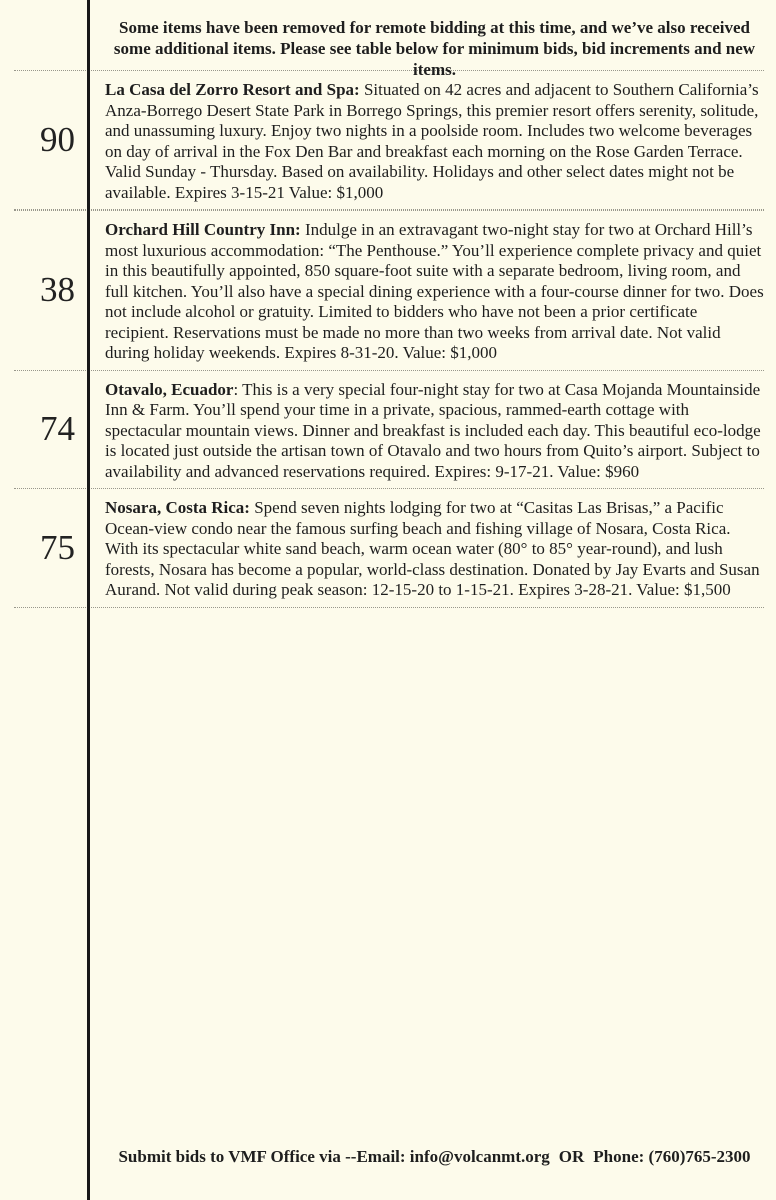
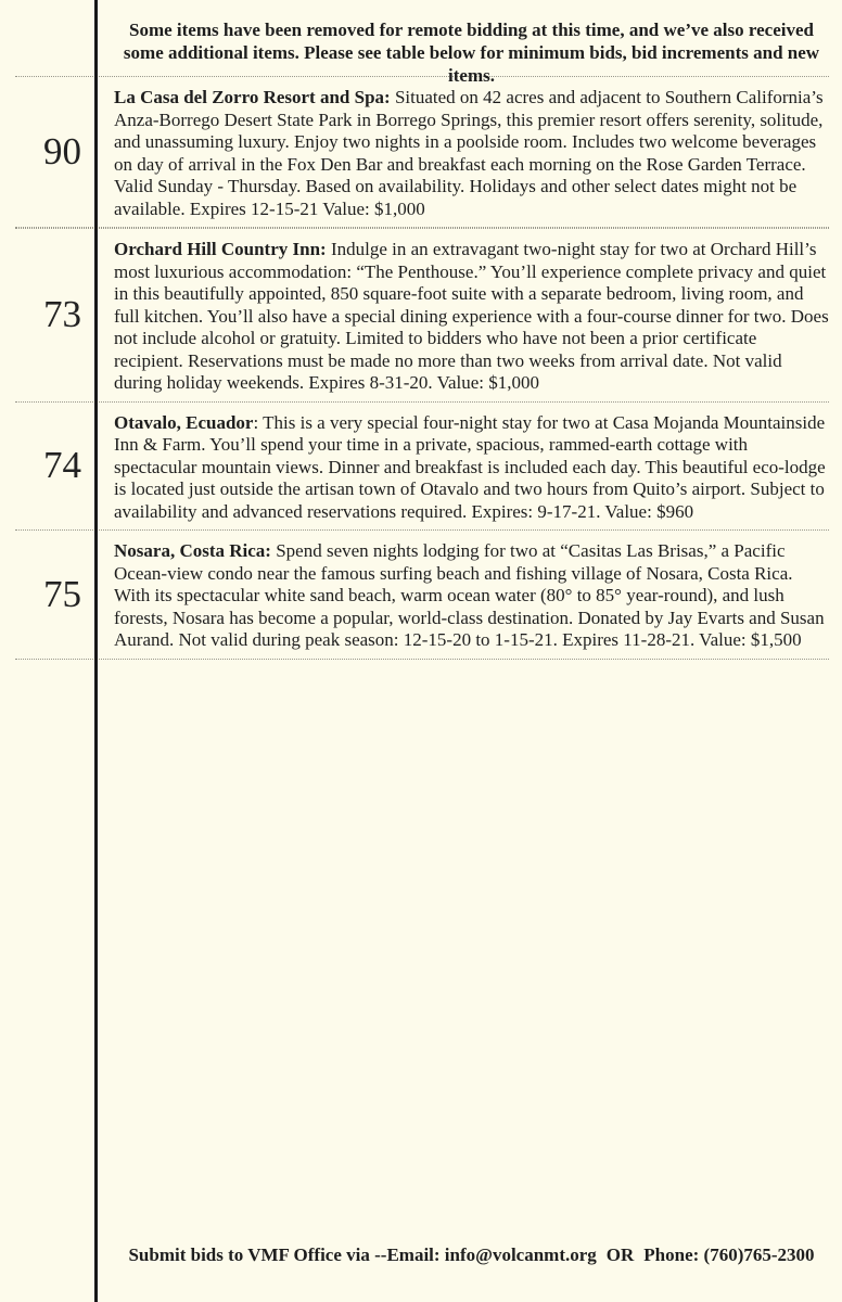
  Some items have been removed for remote bidding at this time, and we’ve also received some additional items. Please see table below for minimum bids, bid increments and new items.
  90
- La Casa del Zorro Resort and Spa: Situated on 42 acres and adjacent to Southern California’s Anza-Borrego Desert State Park in Borrego Springs, this premier resort offers serenity, solitude, and unassuming luxury. Enjoy two nights in a poolside room. Includes two welcome beverages on day of arrival in the Fox Den Bar and breakfast each morning on the Rose Garden Terrace. Valid Sunday - Thursday. Based on availability. Holidays and other select dates might not be available. Expires 3-15-21 Value: $1,000
+ La Casa del Zorro Resort and Spa: Situated on 42 acres and adjacent to Southern California’s Anza-Borrego Desert State Park in Borrego Springs, this premier resort offers serenity, solitude, and unassuming luxury. Enjoy two nights in a poolside room. Includes two welcome beverages on day of arrival in the Fox Den Bar and breakfast each morning on the Rose Garden Terrace. Valid Sunday - Thursday. Based on availability. Holidays and other select dates might not be available. Expires 12-15-21 Value: $1,000
- 38
+ 73
  Orchard Hill Country Inn: Indulge in an extravagant two-night stay for two at Orchard Hill’s most luxurious accommodation: “The Penthouse.” You’ll experience complete privacy and quiet in this beautifully appointed, 850 square-foot suite with a separate bedroom, living room, and full kitchen. You’ll also have a special dining experience with a four-course dinner for two. Does not include alcohol or gratuity. Limited to bidders who have not been a prior certificate recipient. Reservations must be made no more than two weeks from arrival date. Not valid during holiday weekends. Expires 8-31-20. Value: $1,000
  74
  Otavalo, Ecuador: This is a very special four-night stay for two at Casa Mojanda Mountainside Inn & Farm. You’ll spend your time in a private, spacious, rammed-earth cottage with spectacular mountain views. Dinner and breakfast is included each day. This beautiful eco-lodge is located just outside the artisan town of Otavalo and two hours from Quito’s airport. Subject to availability and advanced reservations required. Expires: 9-17-21. Value: $960
  75
- Nosara, Costa Rica: Spend seven nights lodging for two at “Casitas Las Brisas,” a Pacific Ocean-view condo near the famous surfing beach and fishing village of Nosara, Costa Rica. With its spectacular white sand beach, warm ocean water (80° to 85° year-round), and lush forests, Nosara has become a popular, world-class destination. Donated by Jay Evarts and Susan Aurand. Not valid during peak season: 12-15-20 to 1-15-21. Expires 3-28-21. Value: $1,500
+ Nosara, Costa Rica: Spend seven nights lodging for two at “Casitas Las Brisas,” a Pacific Ocean-view condo near the famous surfing beach and fishing village of Nosara, Costa Rica. With its spectacular white sand beach, warm ocean water (80° to 85° year-round), and lush forests, Nosara has become a popular, world-class destination. Donated by Jay Evarts and Susan Aurand. Not valid during peak season: 12-15-20 to 1-15-21. Expires 11-28-21. Value: $1,500
  Submit bids to VMF Office via --Email: info@volcanmt.org OR Phone: (760)765-2300
